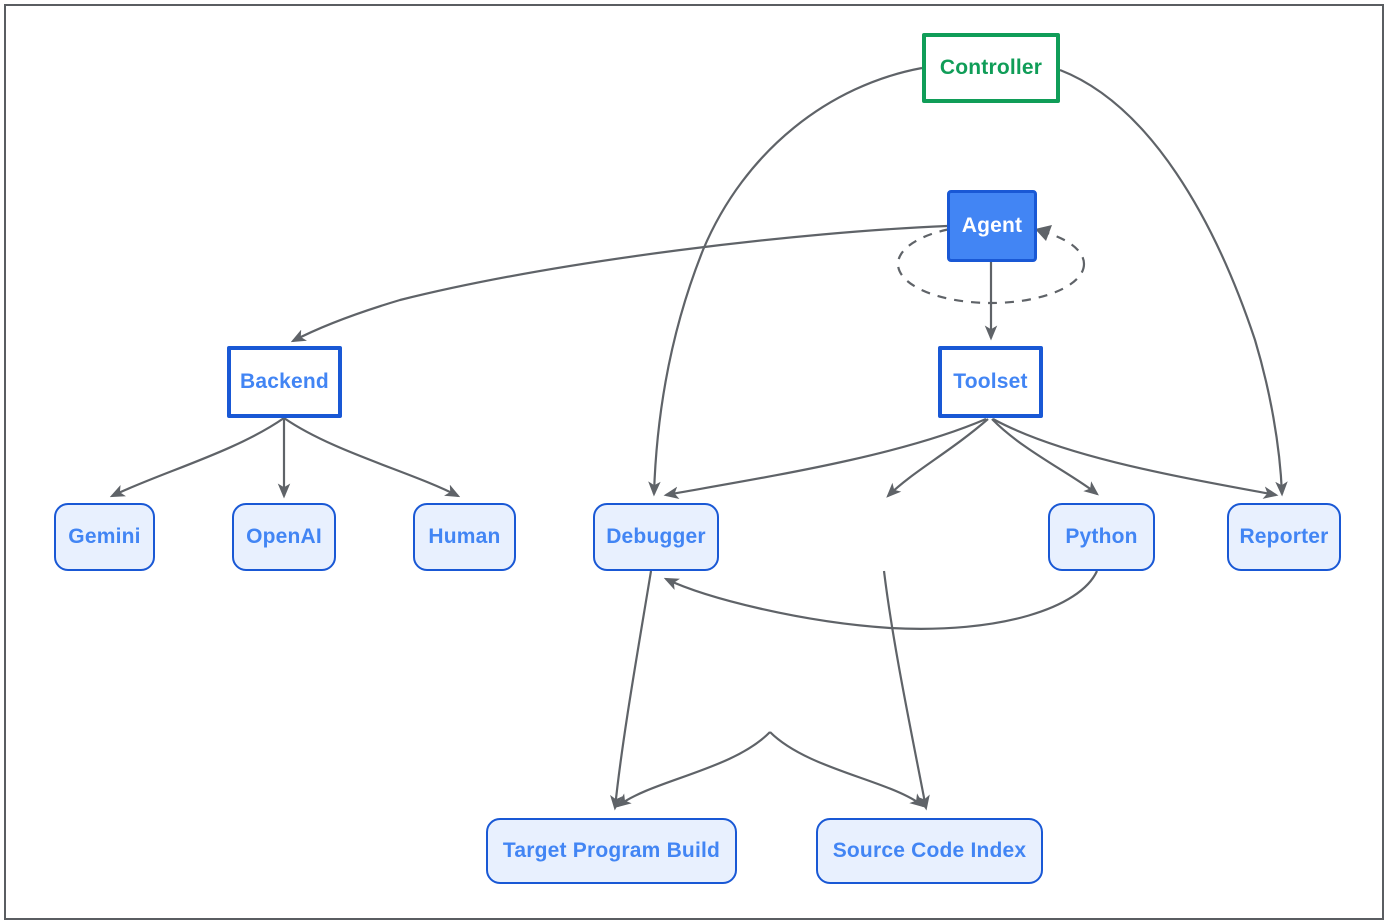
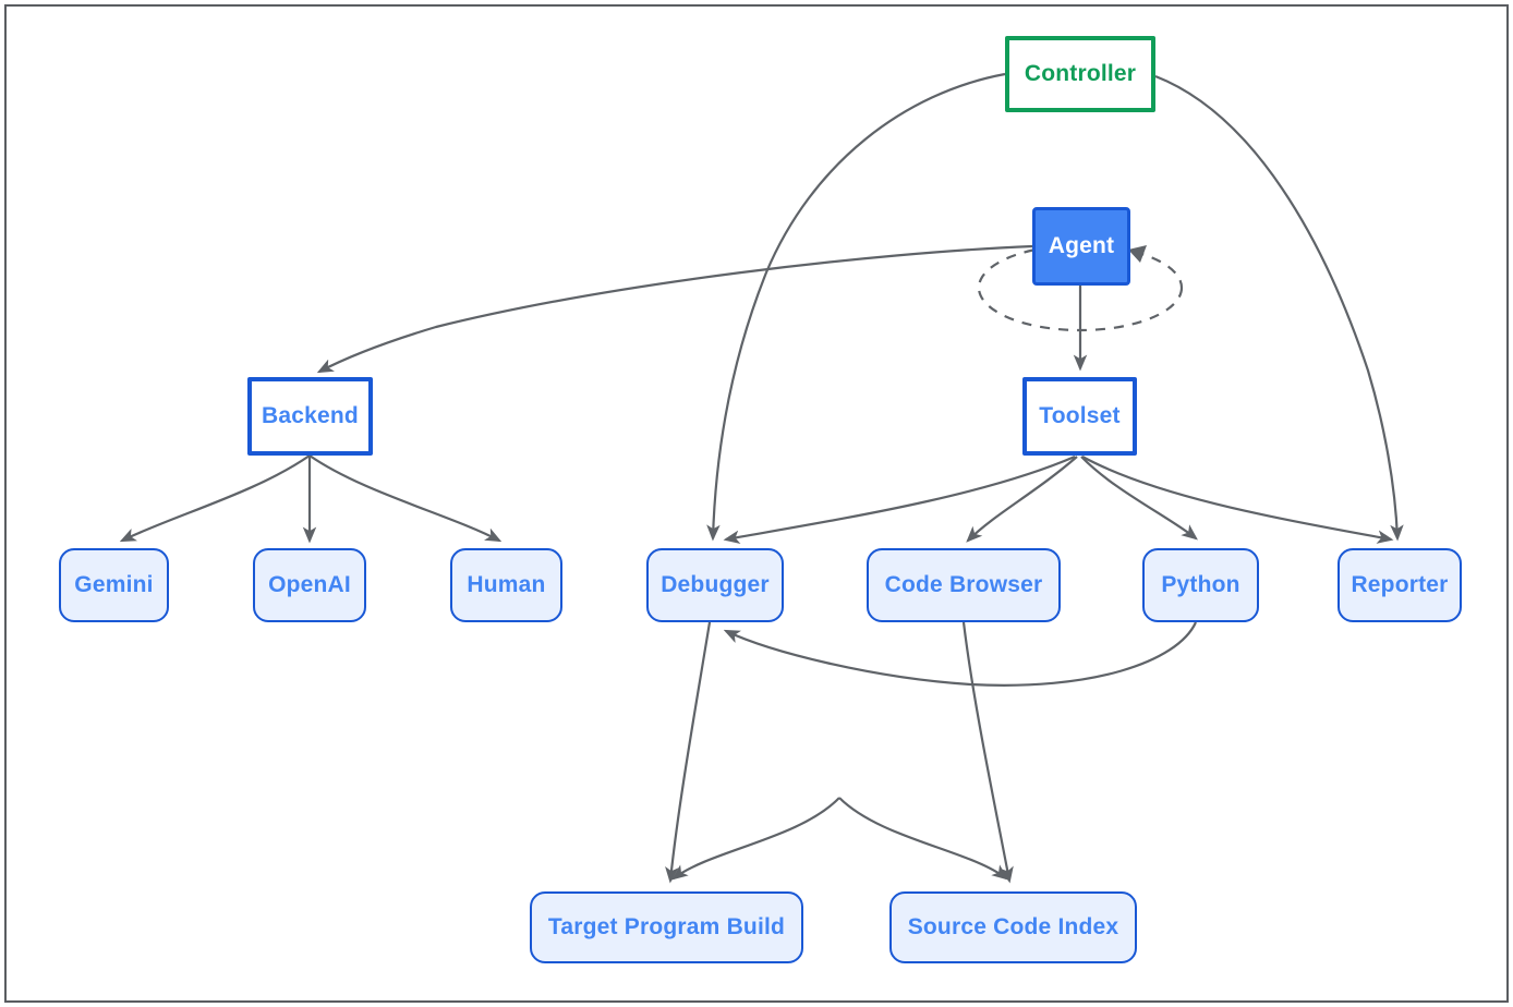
  Controller
  Agent
  Backend
  Toolset
  Gemini
  OpenAI
  Human
  Debugger
+ Code Browser
  Python
  Reporter
  Target Program Build
  Source Code Index
